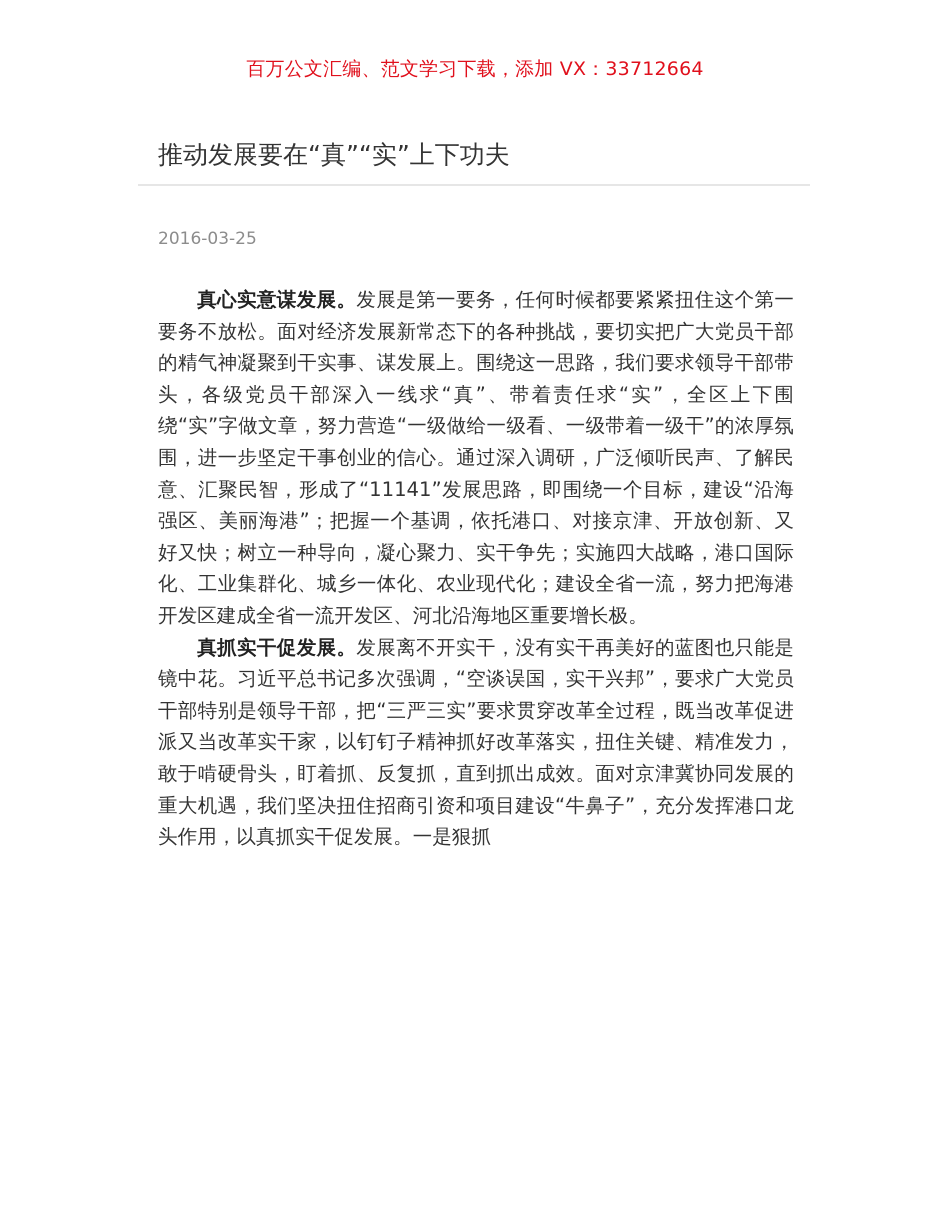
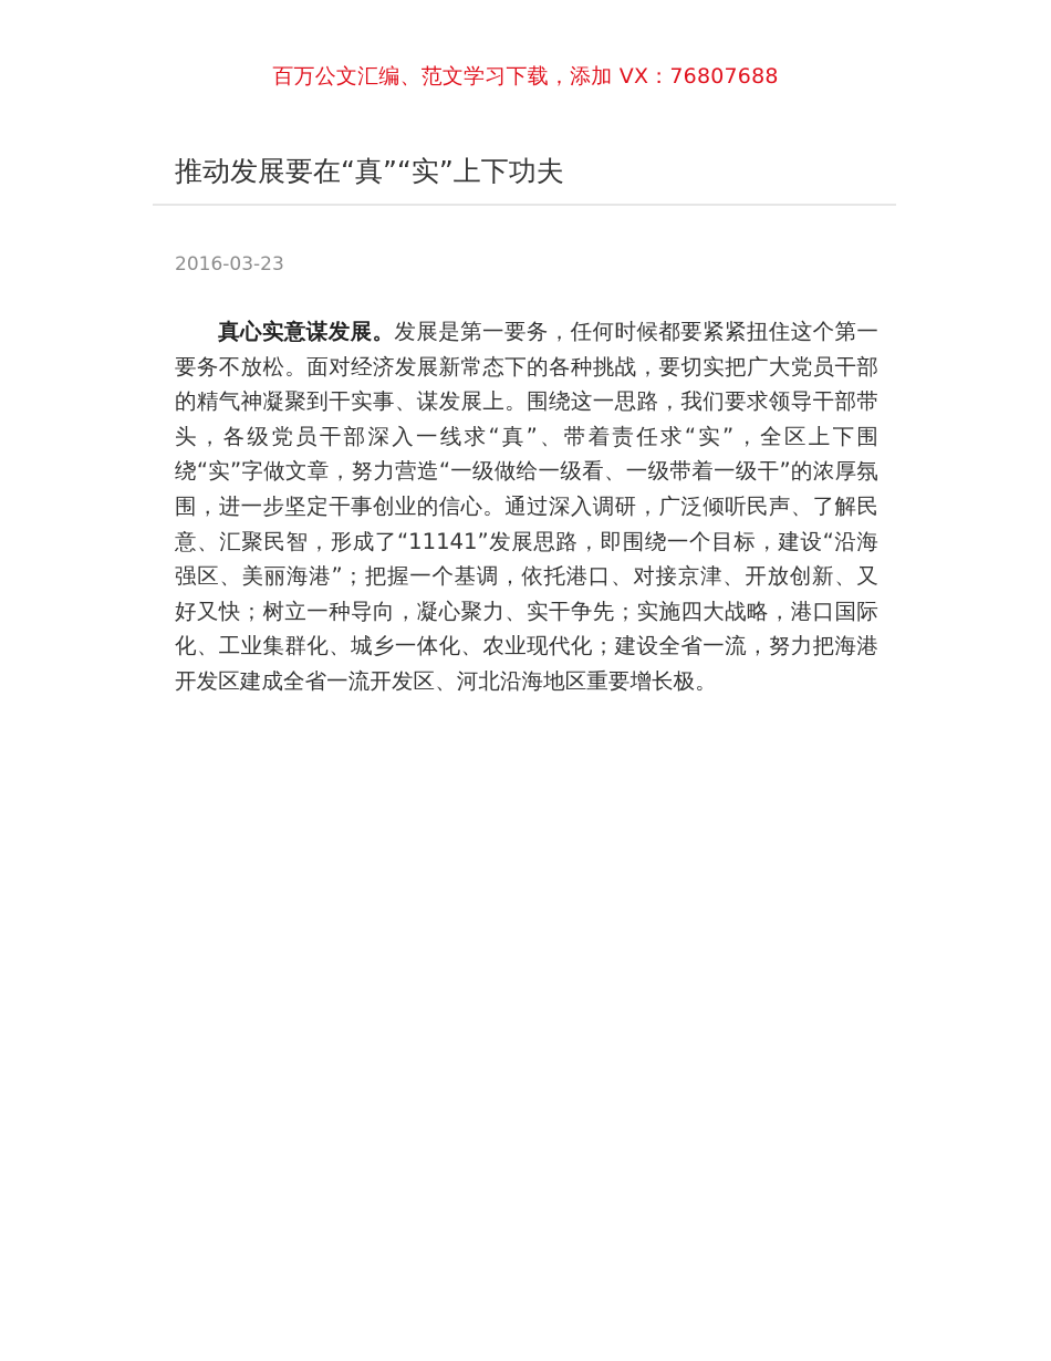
- 百万公文汇编、范文学习下载，添加 VX：33712664
+ 百万公文汇编、范文学习下载，添加 VX：76807688
  推动发展要在“真”“实”上下功夫
- 2016-03-25
+ 2016-03-23
  真心实意谋发展。发展是第一要务，任何时候都要紧紧扭住这个第一要务不放松。面对经济发展新常态下的各种挑战，要切实把广大党员干部的精气神凝聚到干实事、谋发展上。围绕这一思路，我们要求领导干部带头，各级党员干部深入一线求“真”、带着责任求“实”，全区上下围绕“实”字做文章，努力营造“一级做给一级看、一级带着一级干”的浓厚氛围，进一步坚定干事创业的信心。通过深入调研，广泛倾听民声、了解民意、汇聚民智，形成了“11141”发展思路，即围绕一个目标，建设“沿海强区、美丽海港”；把握一个基调，依托港口、对接京津、开放创新、又好又快；树立一种导向，凝心聚力、实干争先；实施四大战略，港口国际化、工业集群化、城乡一体化、农业现代化；建设全省一流，努力把海港开发区建成全省一流开发区、河北沿海地区重要增长极。
- 真抓实干促发展。发展离不开实干，没有实干再美好的蓝图也只能是镜中花。习近平总书记多次强调，“空谈误国，实干兴邦”，要求广大党员干部特别是领导干部，把“三严三实”要求贯穿改革全过程，既当改革促进派又当改革实干家，以钉钉子精神抓好改革落实，扭住关键、精准发力，敢于啃硬骨头，盯着抓、反复抓，直到抓出成效。面对京津冀协同发展的重大机遇，我们坚决扭住招商引资和项目建设“牛鼻子”，充分发挥港口龙头作用，以真抓实干促发展。一是狠抓
